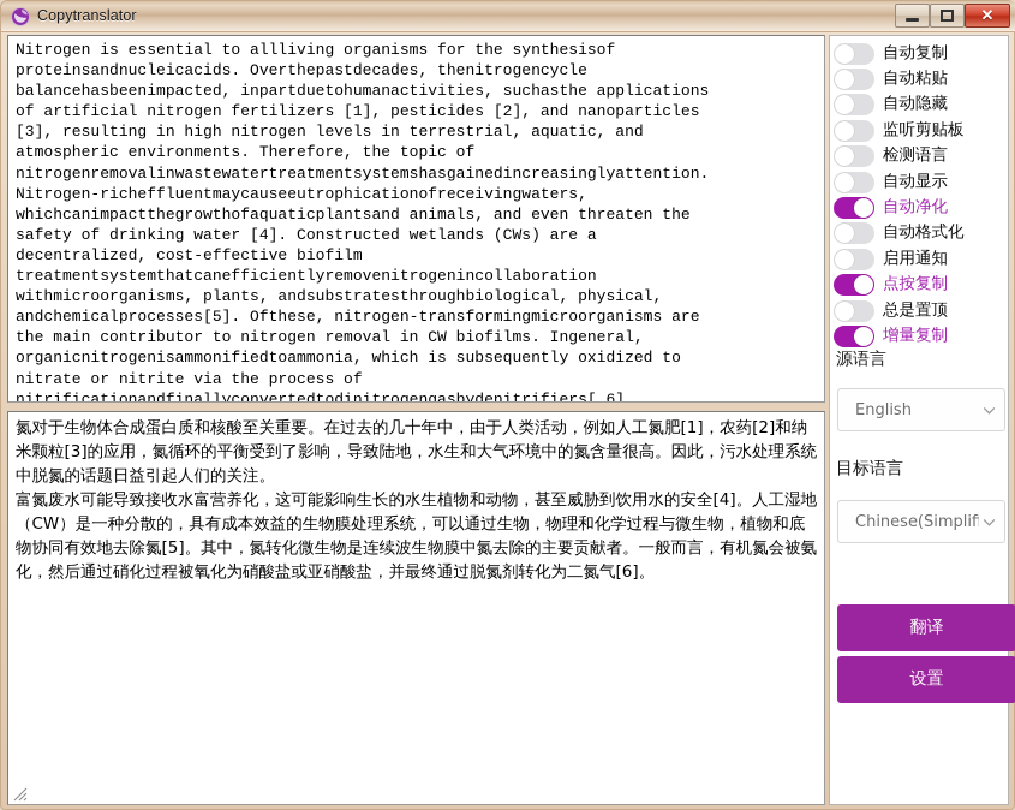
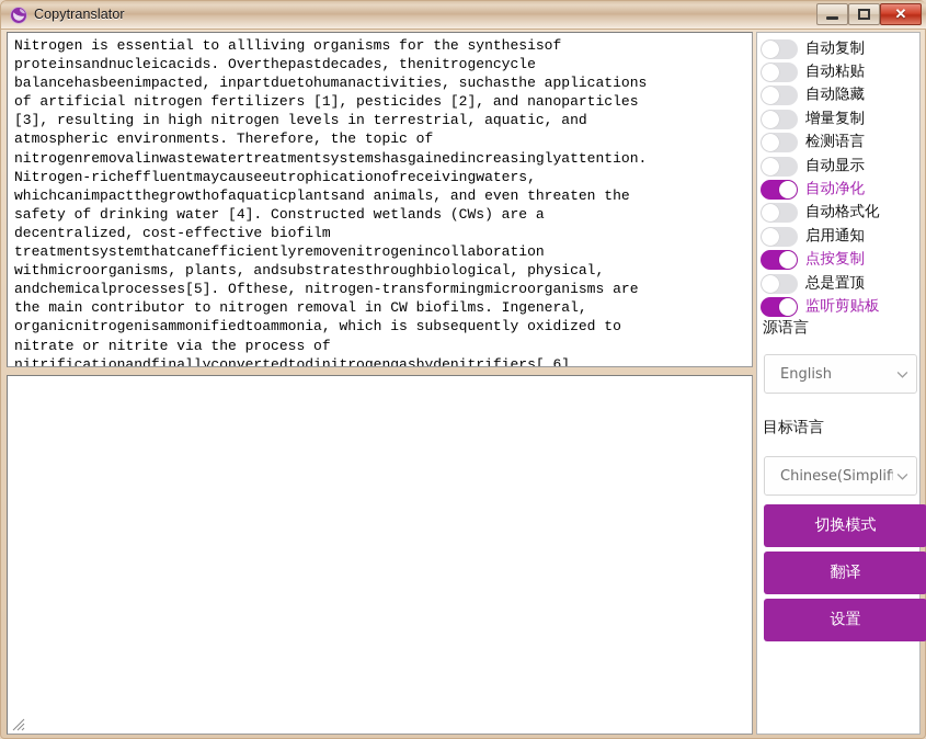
  Copytranslator
  ✕
  Nitrogen is essential to allliving organisms for the synthesisof
  proteinsandnucleicacids. Overthepastdecades, thenitrogencycle
  balancehasbeenimpacted, inpartduetohumanactivities, suchasthe applications
  of artificial nitrogen fertilizers [1], pesticides [2], and nanoparticles
  [3], resulting in high nitrogen levels in terrestrial, aquatic, and
  atmospheric environments. Therefore, the topic of
  nitrogenremovalinwastewatertreatmentsystemshasgainedincreasinglyattention.
  Nitrogen-richeffluentmaycauseeutrophicationofreceivingwaters,
  whichcanimpactthegrowthofaquaticplantsand animals, and even threaten the
  safety of drinking water [4]. Constructed wetlands (CWs) are a
  decentralized, cost-effective biofilm
  treatmentsystemthatcanefficientlyremovenitrogenincollaboration
  withmicroorganisms, plants, andsubstratesthroughbiological, physical,
  andchemicalprocesses[5]. Ofthese, nitrogen-transformingmicroorganisms are
  the main contributor to nitrogen removal in CW biofilms. Ingeneral,
  organicnitrogenisammonifiedtoammonia, which is subsequently oxidized to
  nitrate or nitrite via the process of
  nitrificationandfinallyconvertedtodinitrogengasbydenitrifiers[ 6].
- 氮对于生物体合成蛋白质和核酸至关重要。在过去的几十年中，由于人类活动，例如人工氮肥[1]，农药[2]和纳米颗粒[3]的应用，氮循环的平衡受到了影响，导致陆地，水生和大气环境中的氮含量很高。因此，污水处理系统中脱氮的话题日益引起人们的关注。
- 富氮废水可能导致接收水富营养化，这可能影响生长的水生植物和动物，甚至威胁到饮用水的安全[4]。人工湿地（CW）是一种分散的，具有成本效益的生物膜处理系统，可以通过生物，物理和化学过程与微生物，植物和底物协同有效地去除氮[5]。其中，氮转化微生物是连续波生物膜中氮去除的主要贡献者。一般而言，有机氮会被氨化，然后通过硝化过程被氧化为硝酸盐或亚硝酸盐，并最终通过脱氮剂转化为二氮气[6]。
  自动复制
  自动粘贴
  自动隐藏
- 监听剪贴板
+ 增量复制
  检测语言
  自动显示
  自动净化
  自动格式化
  启用通知
  点按复制
  总是置顶
- 增量复制
+ 监听剪贴板
  源语言
  English
  目标语言
  Chinese(Simplif
+ 切换模式
  翻译
  设置
